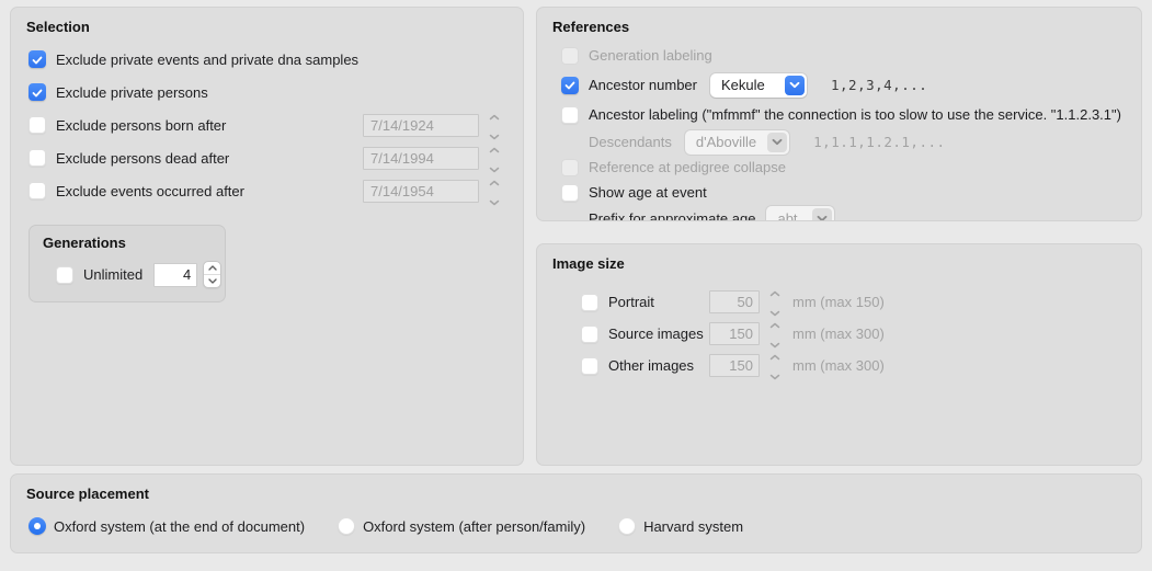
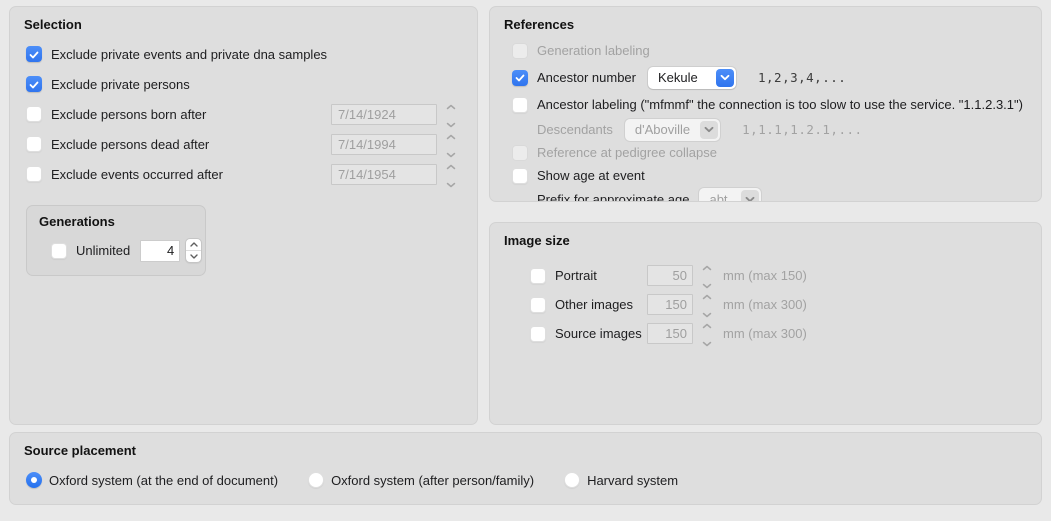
  Selection
  Exclude private events and private dna samples
  Exclude private persons
  Exclude persons born after
  7/14/1924
  Exclude persons dead after
  7/14/1994
  Exclude events occurred after
  7/14/1954
  Generations
  Unlimited
  4
  References
  Generation labeling
  Ancestor number
  Kekule
  1,2,3,4,...
  Ancestor labeling ("mfmmf" the connection is too slow to use the service. "1.1.2.3.1")
  Descendants
  d'Aboville
  1,1.1,1.2.1,...
  Reference at pedigree collapse
  Show age at event
  Prefix for approximate age
  abt
  Image size
  Portrait
  50
  mm (max 150)
- Source images
+ Other images
  150
  mm (max 300)
- Other images
+ Source images
  150
  mm (max 300)
  Source placement
  Oxford system (at the end of document)
  Oxford system (after person/family)
  Harvard system
